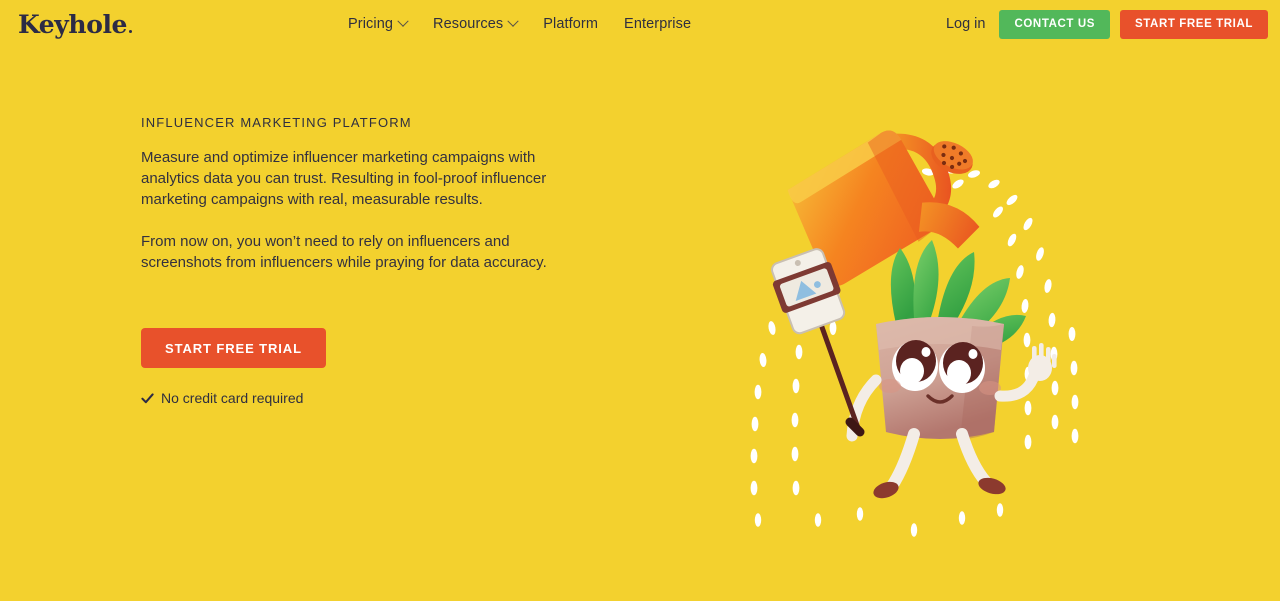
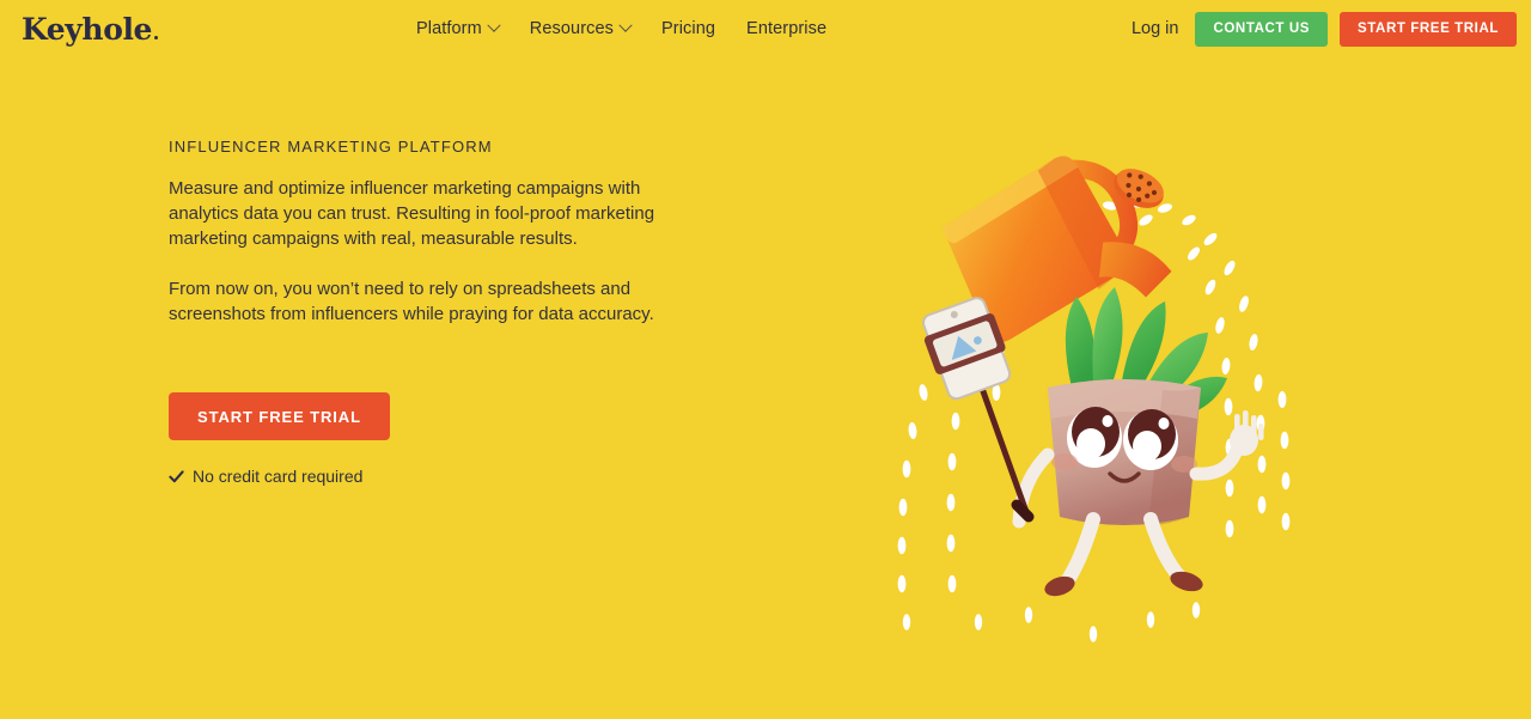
  Keyhole
- Pricing
+ Platform
  Resources
- Platform
+ Pricing
  Enterprise
  Log in
  CONTACT US
  START FREE TRIAL
  INFLUENCER MARKETING PLATFORM
- Measure and optimize influencer marketing campaigns with analytics data you can trust. Resulting in fool-proof influencer marketing campaigns with real, measurable results.
+ Measure and optimize influencer marketing campaigns with analytics data you can trust. Resulting in fool-proof marketing marketing campaigns with real, measurable results.
- From now on, you won’t need to rely on influencers and screenshots from influencers while praying for data accuracy.
+ From now on, you won’t need to rely on spreadsheets and screenshots from influencers while praying for data accuracy.
  START FREE TRIAL
  No credit card required
